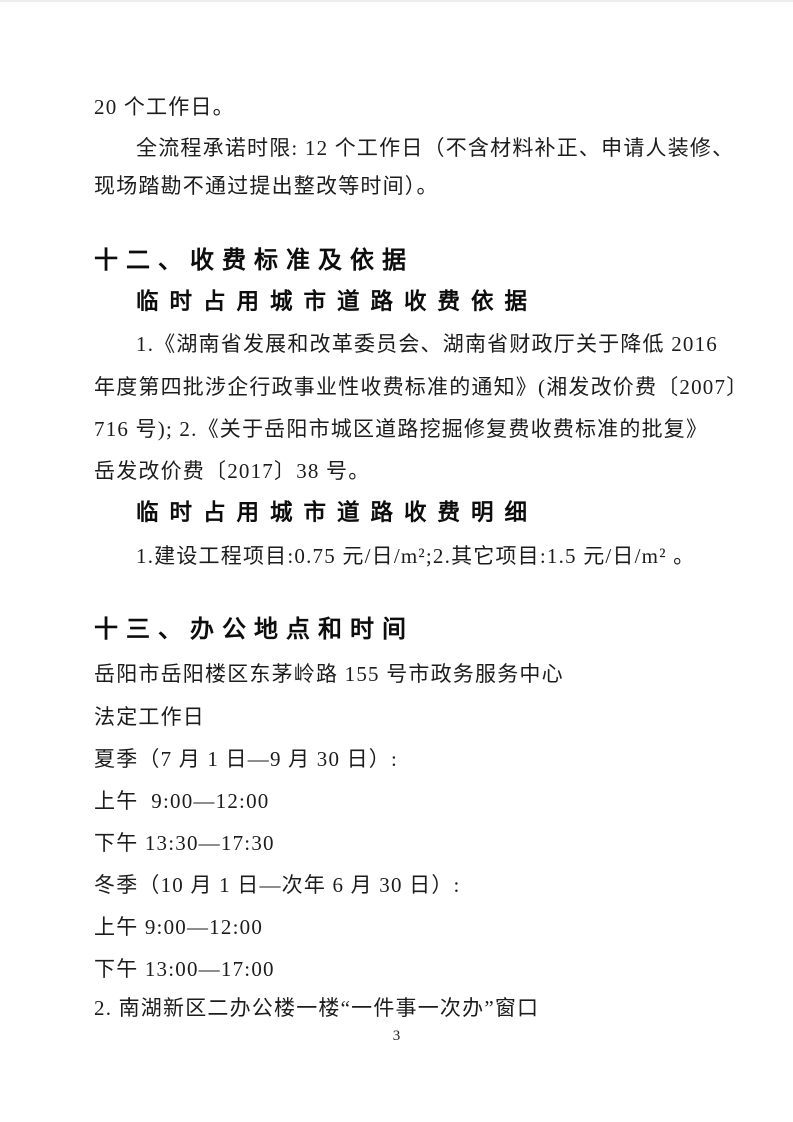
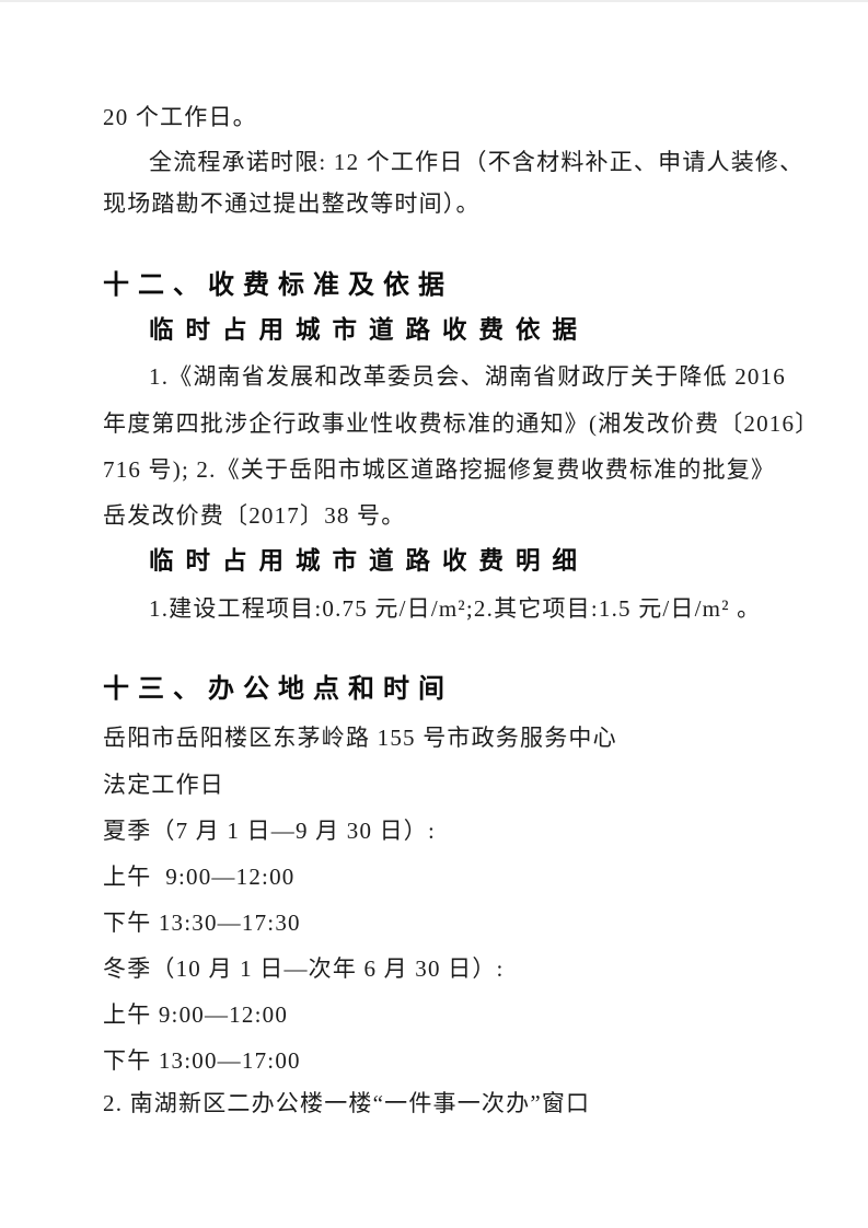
  20 个工作日。
  全流程承诺时限: 12 个工作日（不含材料补正、申请人装修、
  现场踏勘不通过提出整改等时间）。
  十二、收费标准及依据
  临时占用城市道路收费依据
  1.《湖南省发展和改革委员会、湖南省财政厅关于降低 2016
- 年度第四批涉企行政事业性收费标准的通知》(湘发改价费〔2007〕
+ 年度第四批涉企行政事业性收费标准的通知》(湘发改价费〔2016〕
  716 号); 2.《关于岳阳市城区道路挖掘修复费收费标准的批复》
  岳发改价费〔2017〕38 号。
  临时占用城市道路收费明细
  1.建设工程项目:0.75 元/日/m²;2.其它项目:1.5 元/日/m² 。
  十三、办公地点和时间
  岳阳市岳阳楼区东茅岭路 155 号市政务服务中心
  法定工作日
  夏季（7 月 1 日—9 月 30 日）:
  上午 9:00—12:00
  下午 13:30—17:30
  冬季（10 月 1 日—次年 6 月 30 日）:
  上午 9:00—12:00
  下午 13:00—17:00
  2. 南湖新区二办公楼一楼“一件事一次办”窗口
- 3
